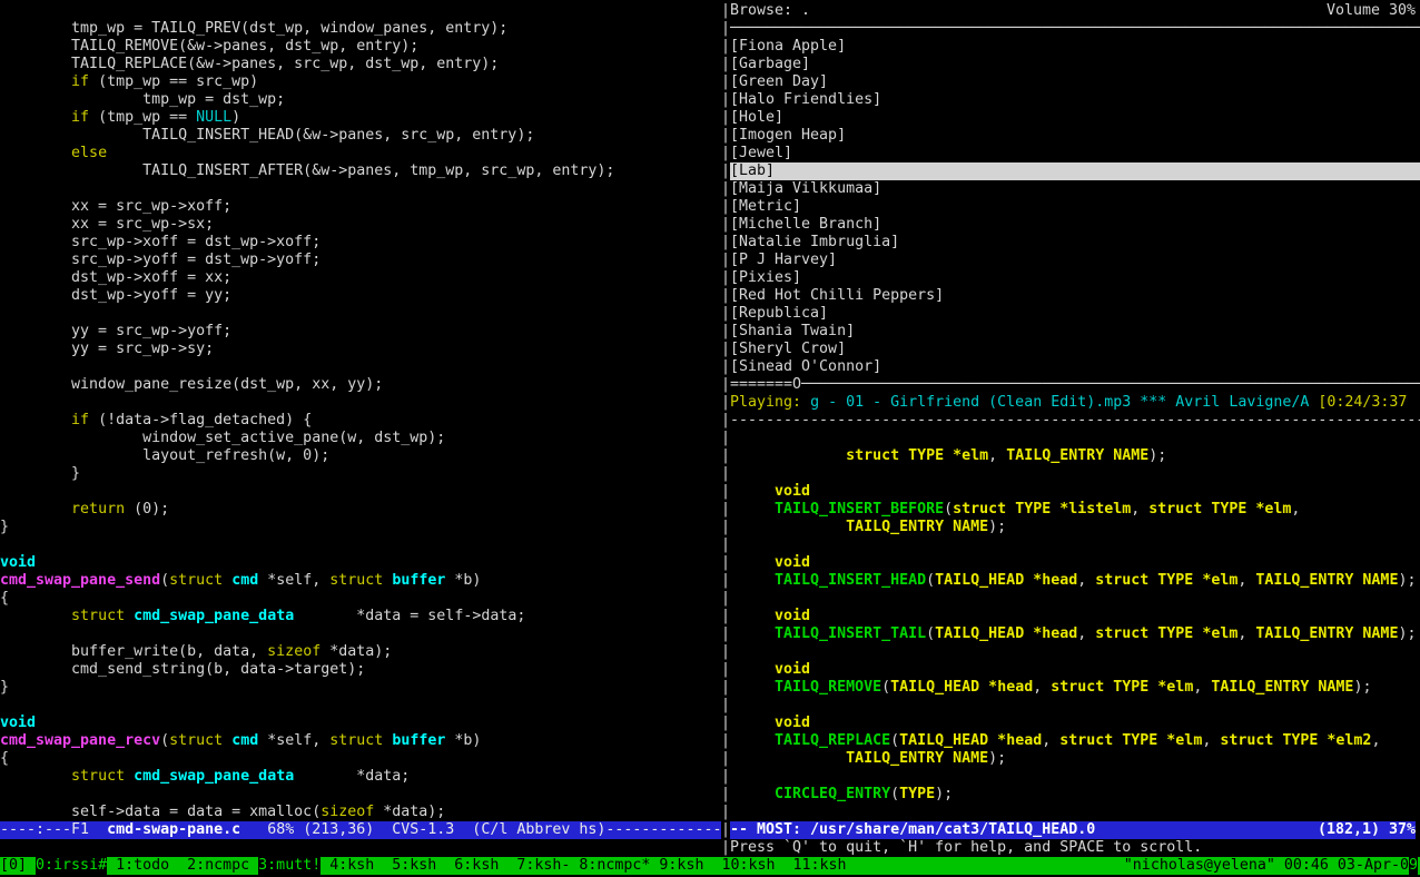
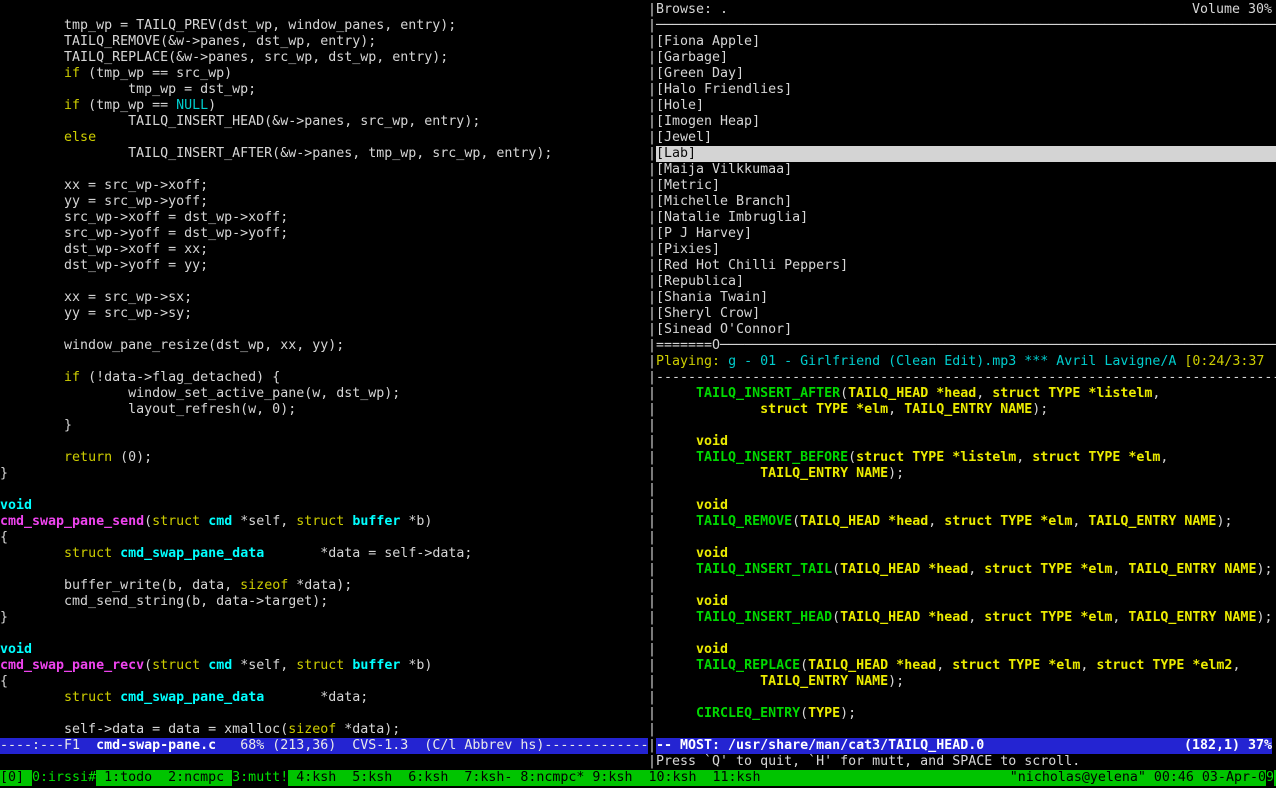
  tmp_wp = TAILQ_PREV(dst_wp, window_panes, entry);
  TAILQ_REMOVE(&w->panes, dst_wp, entry);
  TAILQ_REPLACE(&w->panes, src_wp, dst_wp, entry);
  if (tmp_wp == src_wp)
  tmp_wp = dst_wp;
  if (tmp_wp == NULL)
  TAILQ_INSERT_HEAD(&w->panes, src_wp, entry);
  else
  TAILQ_INSERT_AFTER(&w->panes, tmp_wp, src_wp, entry);
  xx = src_wp->xoff;
- xx = src_wp->sx;
+ yy = src_wp->yoff;
  src_wp->xoff = dst_wp->xoff;
  src_wp->yoff = dst_wp->yoff;
  dst_wp->xoff = xx;
  dst_wp->yoff = yy;
- yy = src_wp->yoff;
+ xx = src_wp->sx;
  yy = src_wp->sy;
  window_pane_resize(dst_wp, xx, yy);
  if (!data->flag_detached) {
  window_set_active_pane(w, dst_wp);
  layout_refresh(w, 0);
  }
  return (0);
  }
  void
  cmd_swap_pane_send(struct cmd *self, struct buffer *b)
  {
  struct cmd_swap_pane_data *data = self->data;
  buffer_write(b, data, sizeof *data);
  cmd_send_string(b, data->target);
  }
  void
  cmd_swap_pane_recv(struct cmd *self, struct buffer *b)
  {
  struct cmd_swap_pane_data *data;
  self->data = data = xmalloc(sizeof *data);
  ----:---F1 cmd-swap-pane.c 68% (213,36) CVS-1.3 (C/l Abbrev hs)-------------
  Browse: .
  Volume 30%
  ─────────────────────────────────────────────────────────────────────────────
  [Fiona Apple]
  [Garbage]
  [Green Day]
  [Halo Friendlies]
  [Hole]
  [Imogen Heap]
  [Jewel]
  [Lab]
  [Maija Vilkkumaa]
  [Metric]
  [Michelle Branch]
  [Natalie Imbruglia]
  [P J Harvey]
  [Pixies]
  [Red Hot Chilli Peppers]
  [Republica]
  [Shania Twain]
  [Sheryl Crow]
  [Sinead O'Connor]
  =======O─────────────────────────────────────────────────────────────────────
  Playing: g - 01 - Girlfriend (Clean Edit).mp3 *** Avril Lavigne/A [0:24/3:37
  -----------------------------------------------------------------------------
+ TAILQ_INSERT_AFTER(TAILQ_HEAD *head, struct TYPE *listelm,
  struct TYPE *elm, TAILQ_ENTRY NAME);
  void
  TAILQ_INSERT_BEFORE(struct TYPE *listelm, struct TYPE *elm,
  TAILQ_ENTRY NAME);
  void
- TAILQ_INSERT_HEAD(TAILQ_HEAD *head, struct TYPE *elm, TAILQ_ENTRY NAME);
+ TAILQ_REMOVE(TAILQ_HEAD *head, struct TYPE *elm, TAILQ_ENTRY NAME);
  void
  TAILQ_INSERT_TAIL(TAILQ_HEAD *head, struct TYPE *elm, TAILQ_ENTRY NAME);
  void
- TAILQ_REMOVE(TAILQ_HEAD *head, struct TYPE *elm, TAILQ_ENTRY NAME);
+ TAILQ_INSERT_HEAD(TAILQ_HEAD *head, struct TYPE *elm, TAILQ_ENTRY NAME);
  void
  TAILQ_REPLACE(TAILQ_HEAD *head, struct TYPE *elm, struct TYPE *elm2,
  TAILQ_ENTRY NAME);
  CIRCLEQ_ENTRY(TYPE);
  -- MOST: /usr/share/man/cat3/TAILQ_HEAD.0
  (182,1) 37%
- Press `Q' to quit, `H' for help, and SPACE to scroll.
+ Press `Q' to quit, `H' for mutt, and SPACE to scroll.
  [0]
  0:irssi#
  1:todo 2:ncmpc
  3:mutt!
  4:ksh 5:ksh 6:ksh 7:ksh- 8:ncmpc* 9:ksh 10:ksh 11:ksh
  "nicholas@yelena" 00:46 03-Apr-0
  9
  |
  |
  |
  |
  |
  |
  |
  |
  |
  |
  |
  |
  |
  |
  |
  |
  |
  |
  |
  |
  |
  |
  |
  |
  |
  |
  |
  |
  |
  |
  |
  |
  |
  |
  |
  |
  |
  |
  |
  |
  |
  |
  |
  |
  |
  |
  |
  |
